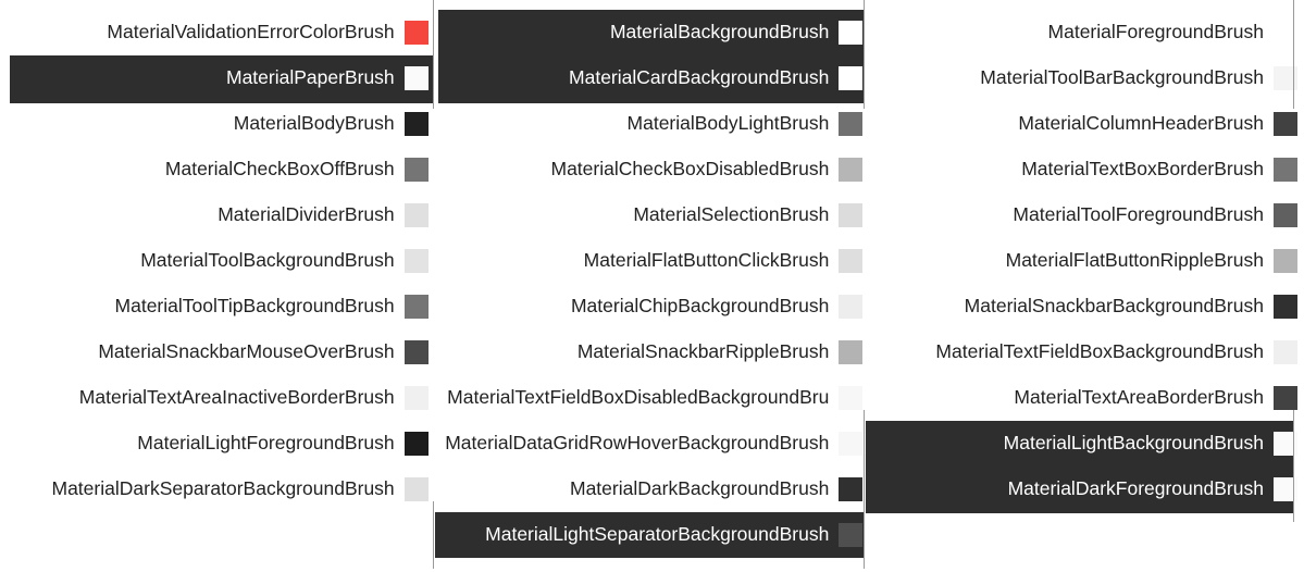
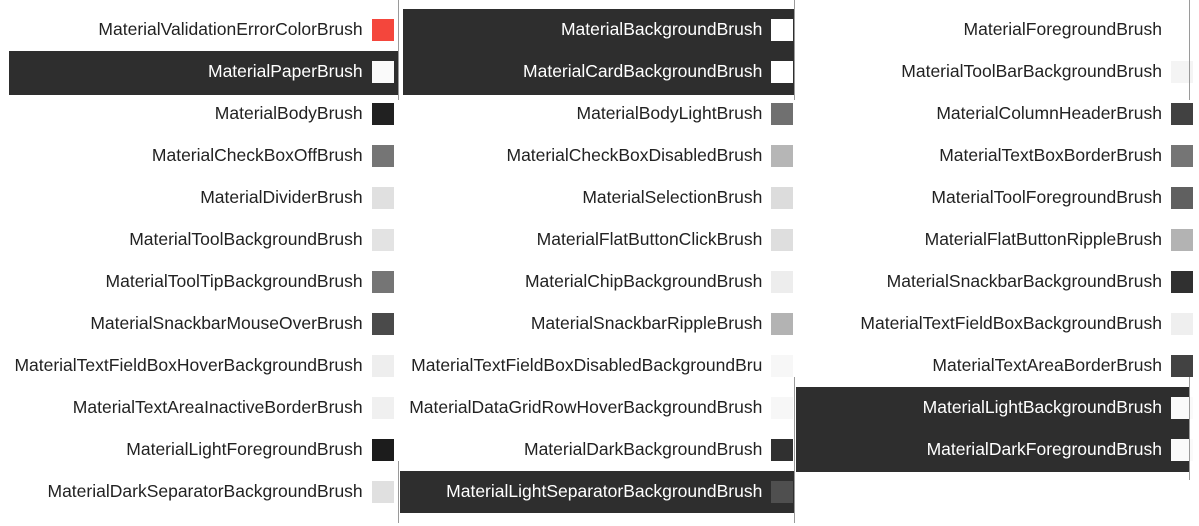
  MaterialValidationErrorColorBrush
  MaterialPaperBrush
  MaterialBodyBrush
  MaterialCheckBoxOffBrush
  MaterialDividerBrush
  MaterialToolBackgroundBrush
  MaterialToolTipBackgroundBrush
  MaterialSnackbarMouseOverBrush
+ MaterialTextFieldBoxHoverBackgroundBrush
  MaterialTextAreaInactiveBorderBrush
  MaterialLightForegroundBrush
  MaterialDarkSeparatorBackgroundBrush
  MaterialBackgroundBrush
  MaterialCardBackgroundBrush
  MaterialBodyLightBrush
  MaterialCheckBoxDisabledBrush
  MaterialSelectionBrush
  MaterialFlatButtonClickBrush
  MaterialChipBackgroundBrush
  MaterialSnackbarRippleBrush
  MaterialTextFieldBoxDisabledBackgroundBru
  MaterialDataGridRowHoverBackgroundBrush
  MaterialDarkBackgroundBrush
  MaterialLightSeparatorBackgroundBrush
  MaterialForegroundBrush
  MaterialToolBarBackgroundBrush
  MaterialColumnHeaderBrush
  MaterialTextBoxBorderBrush
  MaterialToolForegroundBrush
  MaterialFlatButtonRippleBrush
  MaterialSnackbarBackgroundBrush
  MaterialTextFieldBoxBackgroundBrush
  MaterialTextAreaBorderBrush
  MaterialLightBackgroundBrush
  MaterialDarkForegroundBrush
